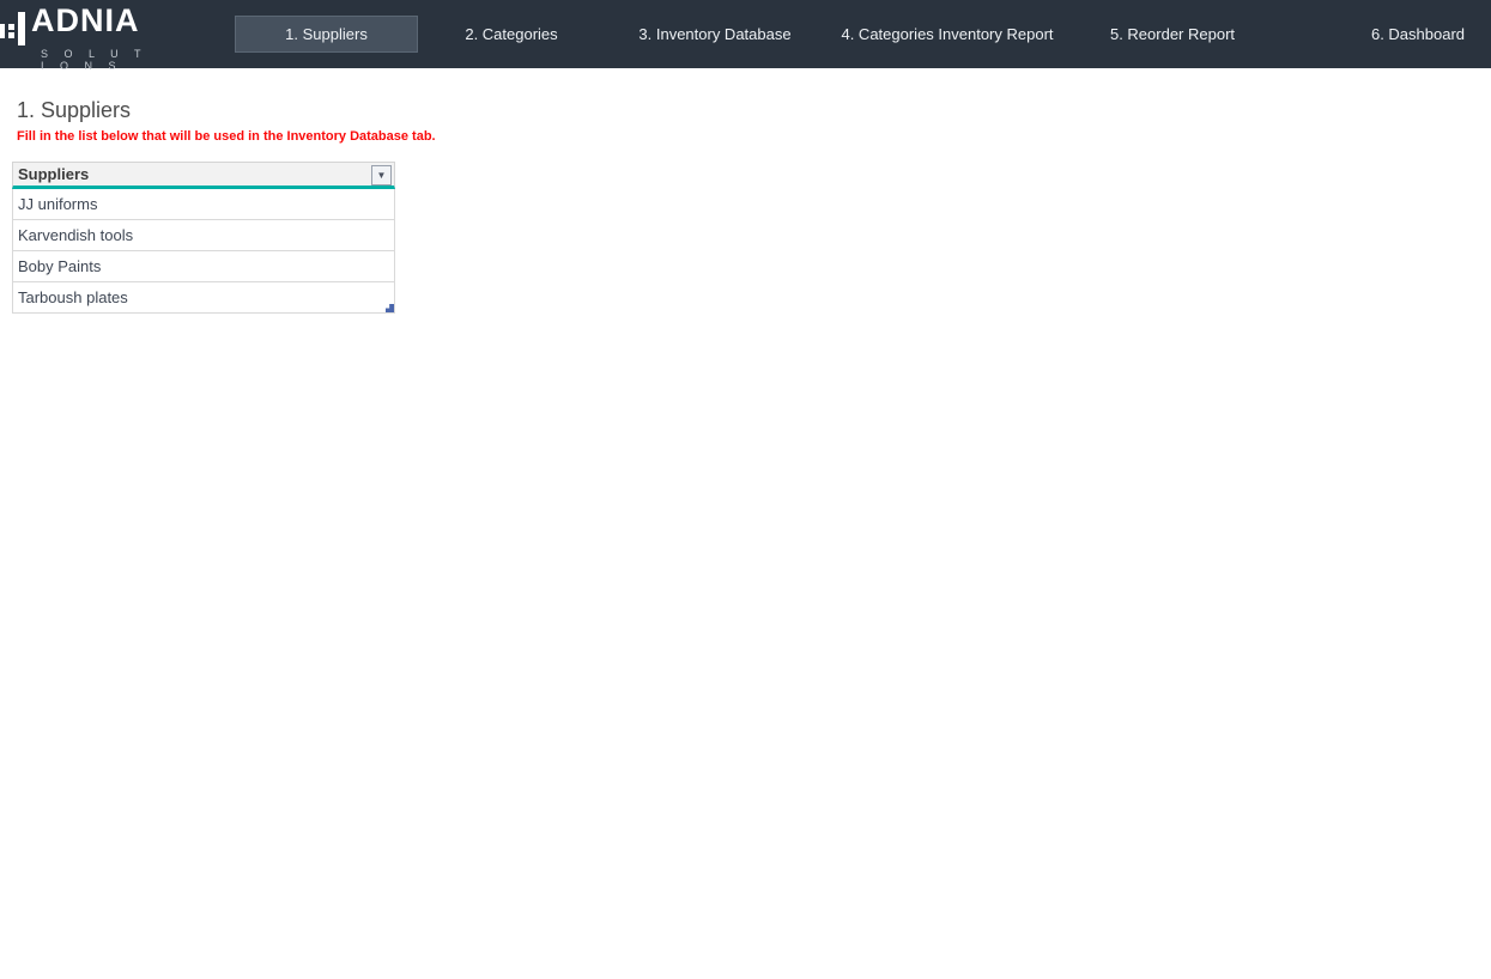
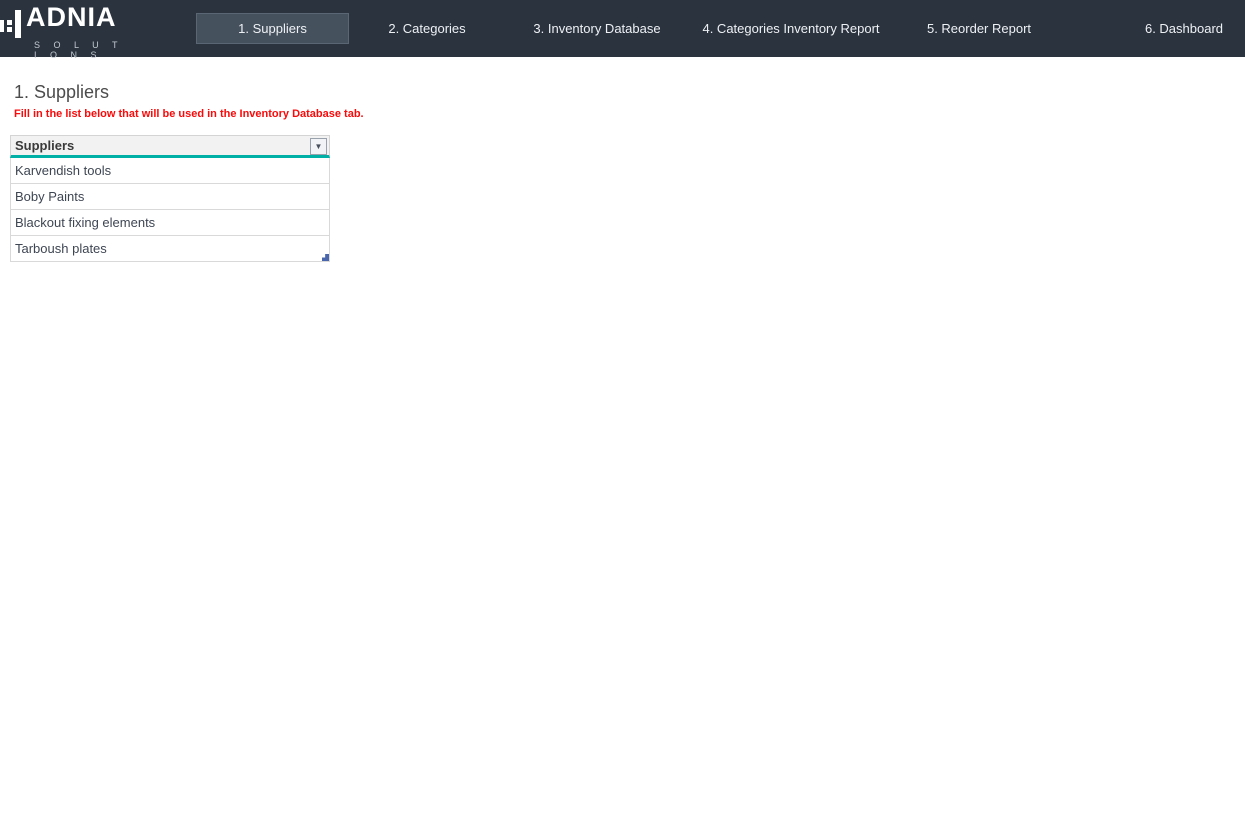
  ADNIA
  S O L U T I O N S
  1. Suppliers
  2. Categories
  3. Inventory Database
  4. Categories Inventory Report
  5. Reorder Report
  6. Dashboard
  1. Suppliers
  Fill in the list below that will be used in the Inventory Database tab.
  Suppliers
  ▼
- JJ uniforms
  Karvendish tools
  Boby Paints
+ Blackout fixing elements
  Tarboush plates
